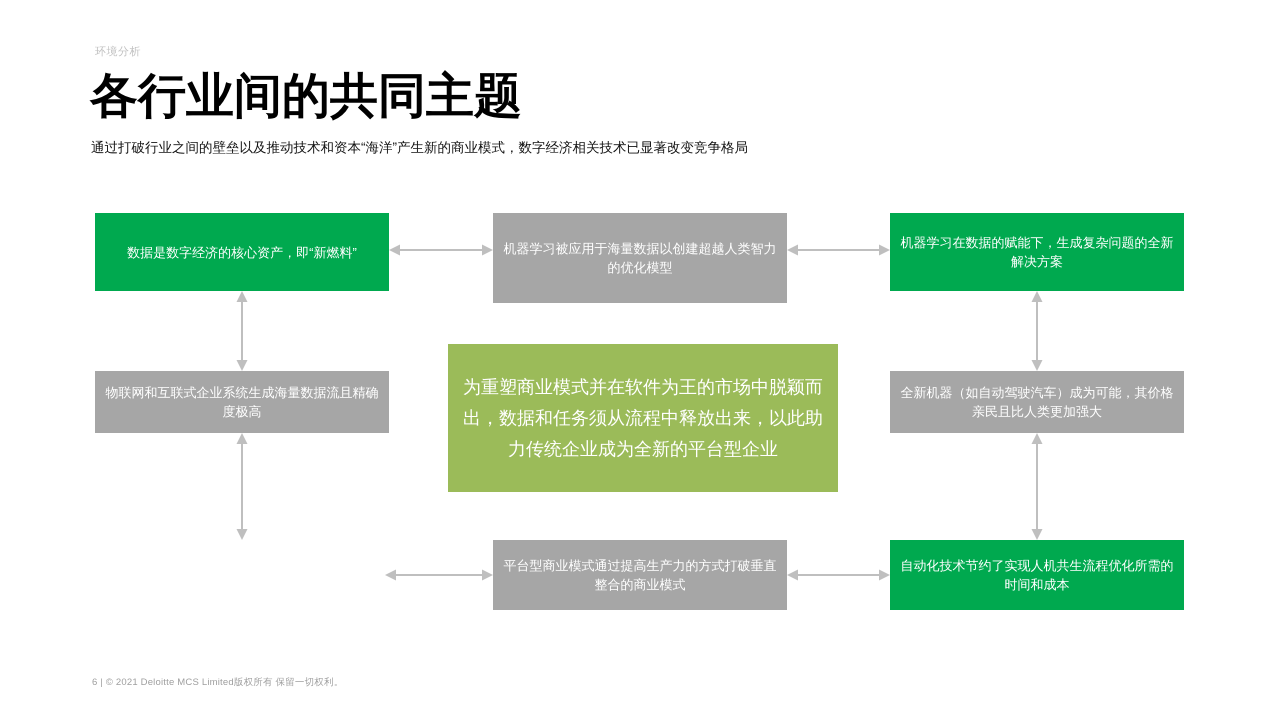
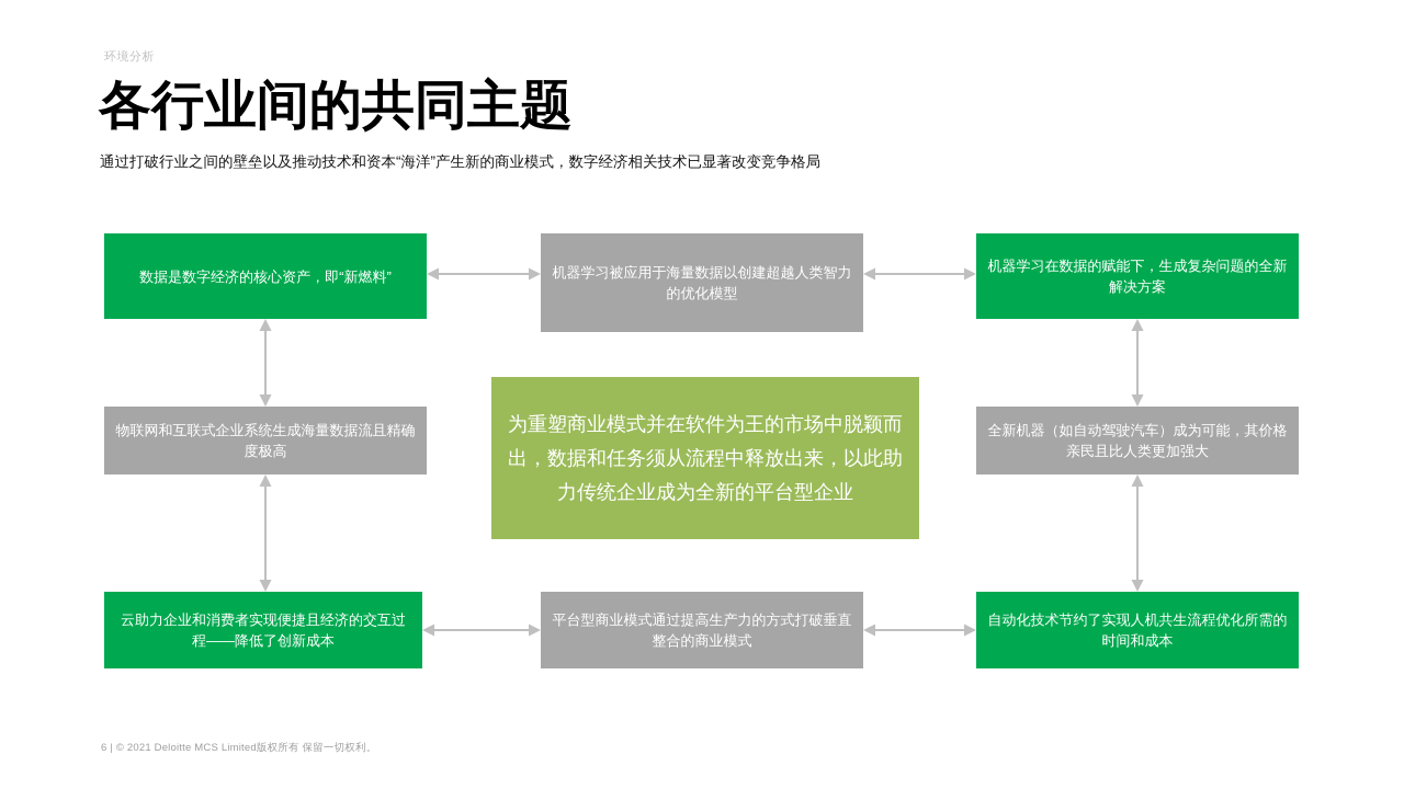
  环境分析
  各行业间的共同主题
  通过打破行业之间的壁垒以及推动技术和资本“海洋”产生新的商业模式，数字经济相关技术已显著改变竞争格局
  数据是数字经济的核心资产，即“新燃料”
  机器学习被应用于海量数据以创建超越人类智力的优化模型
  机器学习在数据的赋能下，生成复杂问题的全新解决方案
  物联网和互联式企业系统生成海量数据流且精确度极高
  为重塑商业模式并在软件为王的市场中脱颖而出，数据和任务须从流程中释放出来，以此助力传统企业成为全新的平台型企业
  全新机器（如自动驾驶汽车）成为可能，其价格亲民且比人类更加强大
+ 云助力企业和消费者实现便捷且经济的交互过程——降低了创新成本
  平台型商业模式通过提高生产力的方式打破垂直整合的商业模式
  自动化技术节约了实现人机共生流程优化所需的时间和成本
  6 | © 2021 Deloitte MCS Limited版权所有 保留一切权利。
